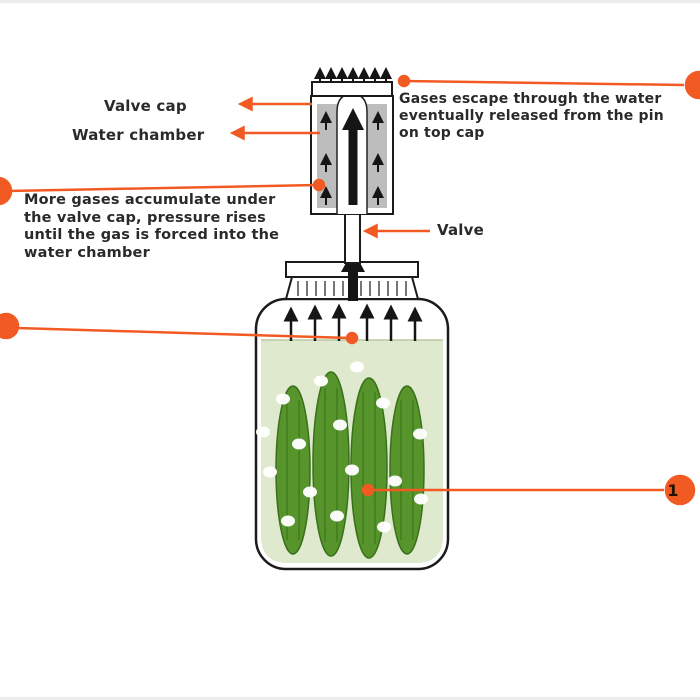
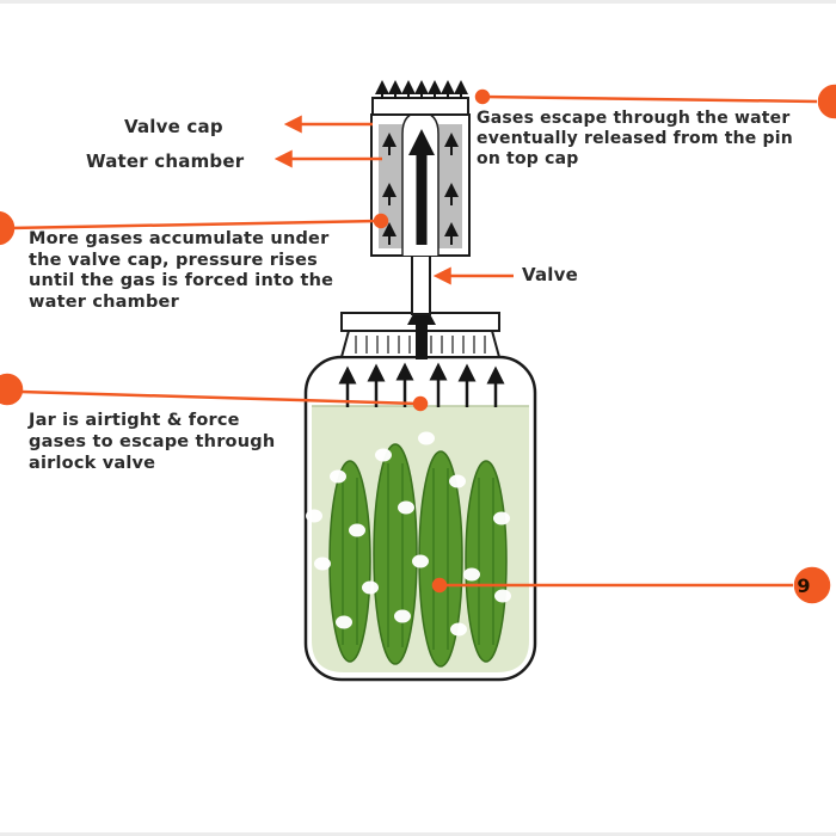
- 1
+ 9
  Valve cap
  Water chamber
  Gases escape through the water
  eventually released from the pin
  on top cap
  More gases accumulate under
  the valve cap, pressure rises
  until the gas is forced into the
  water chamber
  Valve
+ Jar is airtight & force
+ gases to escape through
+ airlock valve
